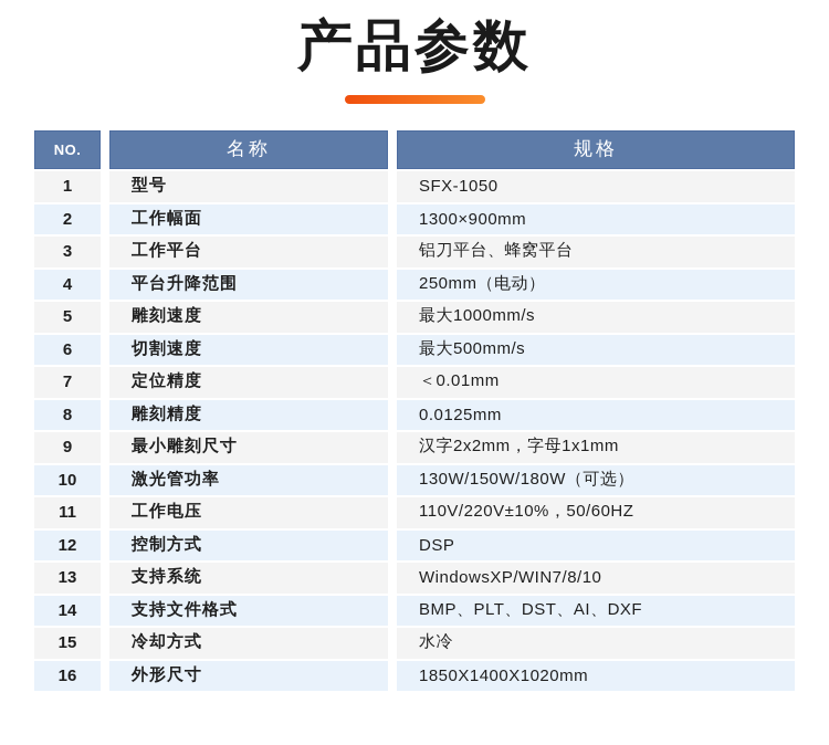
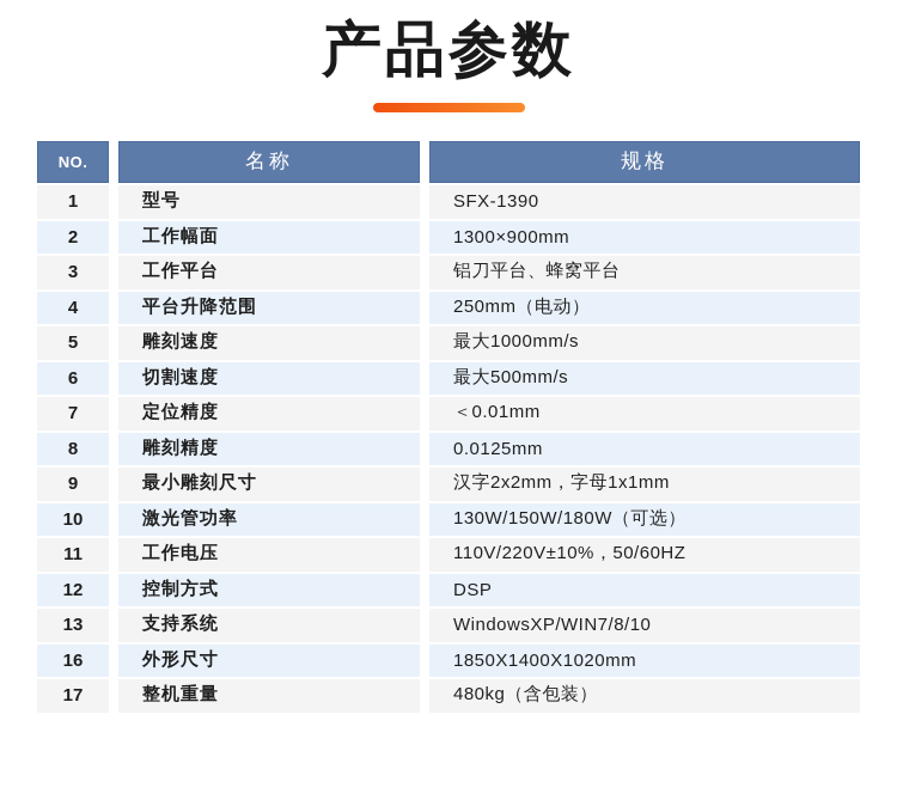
  产品参数
  NO.
  名称
  规格
  1
  型号
- SFX-1050
+ SFX-1390
  2
  工作幅面
  1300×900mm
  3
  工作平台
  铝刀平台、蜂窝平台
  4
  平台升降范围
  250mm（电动）
  5
  雕刻速度
  最大1000mm/s
  6
  切割速度
  最大500mm/s
  7
  定位精度
  ＜0.01mm
  8
  雕刻精度
  0.0125mm
  9
  最小雕刻尺寸
  汉字2x2mm，字母1x1mm
  10
  激光管功率
  130W/150W/180W（可选）
  11
  工作电压
  110V/220V±10%，50/60HZ
  12
  控制方式
  DSP
  13
  支持系统
  WindowsXP/WIN7/8/10
- 14
- 支持文件格式
- BMP、PLT、DST、AI、DXF
- 15
- 冷却方式
- 水冷
  16
  外形尺寸
  1850X1400X1020mm
+ 17
+ 整机重量
+ 480kg（含包装）
